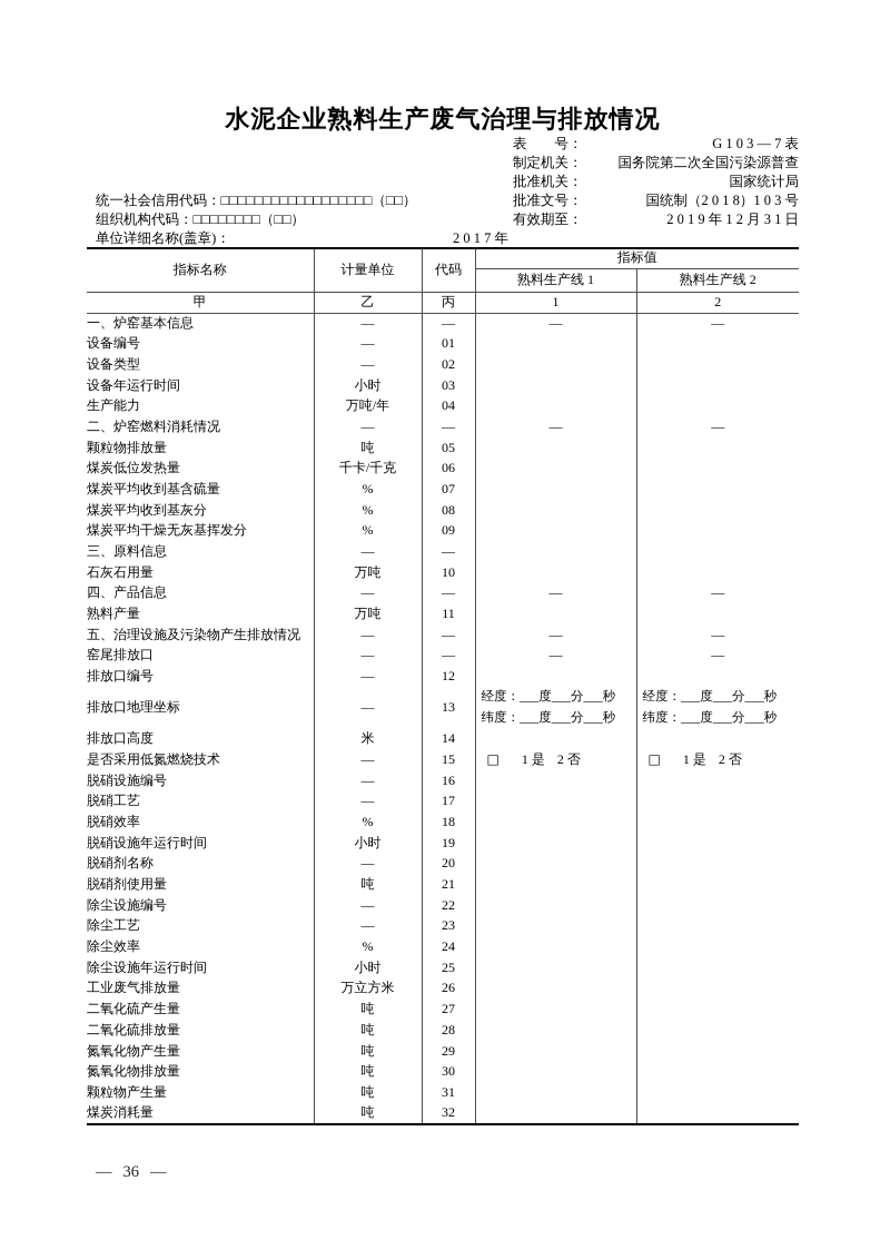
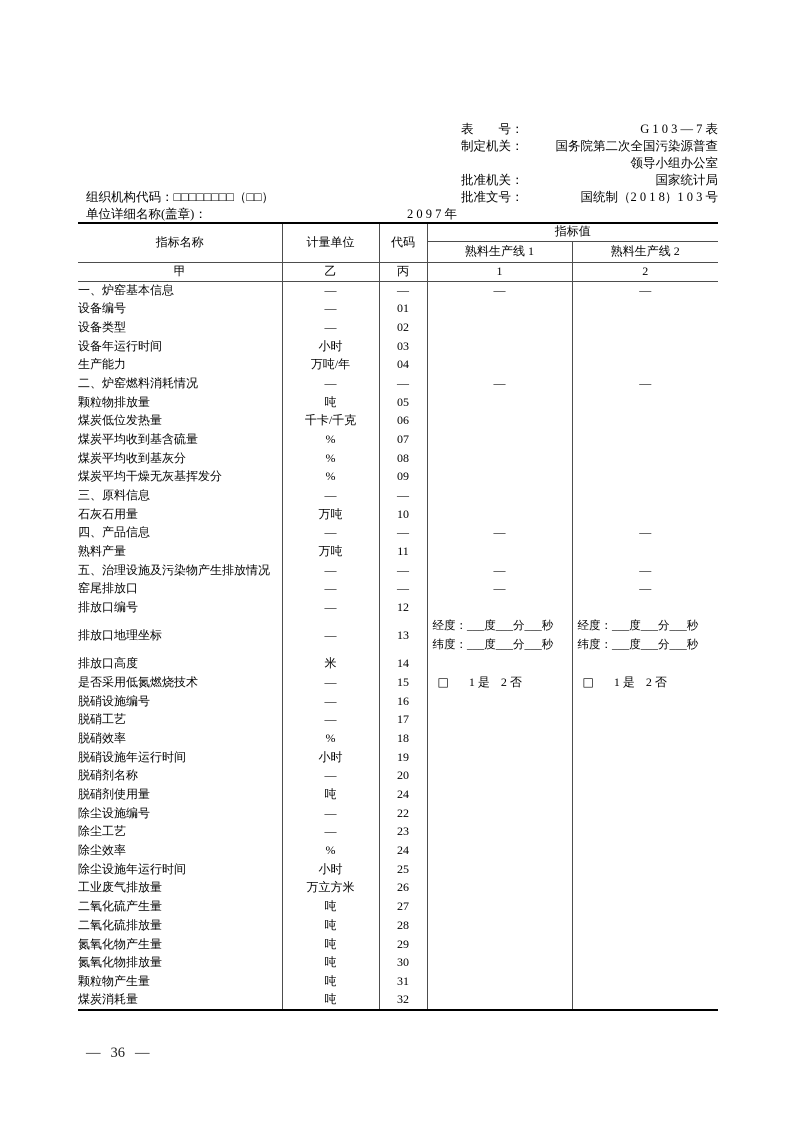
- 水泥企业熟料生产废气治理与排放情况
  表 号：
  G 1 0 3 — 7 表
  制定机关：
  国务院第二次全国污染源普查
+ 领导小组办公室
  批准机关：
  国家统计局
  批准文号：
  国统制（2 0 1 8）1 0 3 号
- 有效期至：
- 2 0 1 9 年 1 2 月 3 1 日
- 统一社会信用代码：□□□□□□□□□□□□□□□□□□（□□）
  组织机构代码：□□□□□□□□（□□）
  单位详细名称(盖章)：
- 2 0 1 7 年
+ 2 0 9 7 年
  指标名称	计量单位	代码	指标值
  熟料生产线 1	熟料生产线 2
  甲	乙	丙	1	2
  一、炉窑基本信息	—	—	—	—
  设备编号	—	01
  设备类型	—	02
  设备年运行时间	小时	03
  生产能力	万吨/年	04
  二、炉窑燃料消耗情况	—	—	—	—
  颗粒物排放量	吨	05
  煤炭低位发热量	千卡/千克	06
  煤炭平均收到基含硫量	%	07
  煤炭平均收到基灰分	%	08
  煤炭平均干燥无灰基挥发分	%	09
  三、原料信息	—	—
  石灰石用量	万吨	10
  四、产品信息	—	—	—	—
  熟料产量	万吨	11
  五、治理设施及污染物产生排放情况	—	—	—	—
  窑尾排放口	—	—	—	—
  排放口编号	—	12
  排放口地理坐标	—	13	经度：___度___分___秒纬度：___度___分___秒	经度：___度___分___秒纬度：___度___分___秒
  排放口高度	米	14
  是否采用低氮燃烧技术	—	15	□ 1 是 2 否	□ 1 是 2 否
  脱硝设施编号	—	16
  脱硝工艺	—	17
  脱硝效率	%	18
  脱硝设施年运行时间	小时	19
  脱硝剂名称	—	20
- 脱硝剂使用量	吨	21
+ 脱硝剂使用量	吨	24
  除尘设施编号	—	22
  除尘工艺	—	23
  除尘效率	%	24
  除尘设施年运行时间	小时	25
  工业废气排放量	万立方米	26
  二氧化硫产生量	吨	27
  二氧化硫排放量	吨	28
  氮氧化物产生量	吨	29
  氮氧化物排放量	吨	30
  颗粒物产生量	吨	31
  煤炭消耗量	吨	32
  — 36 —
